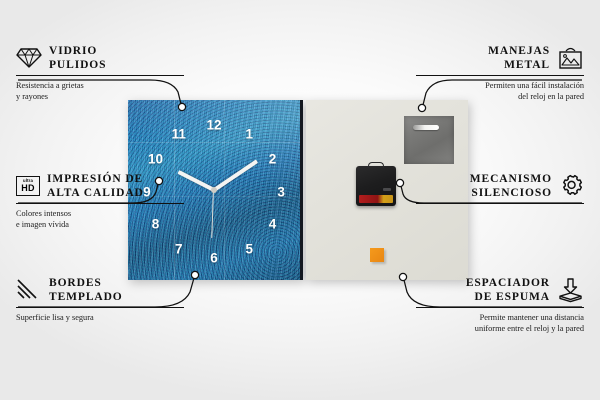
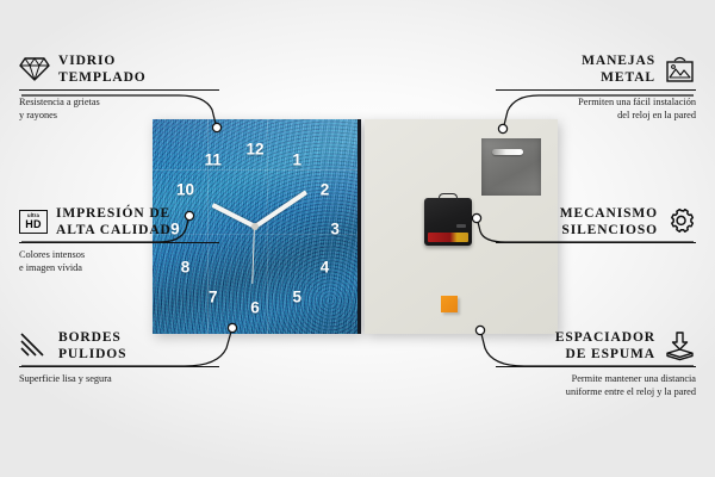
  12
  1
  2
  3
  4
  5
  6
  7
  8
  9
  10
  11
  VIDRIO
- PULIDOS
+ TEMPLADO
  Resistencia a grietas
  y rayones
  HD
  IMPRESIÓN DE
  ALTA CALIDAD
  Colores intensos
  e imagen vívida
  BORDES
- TEMPLADO
+ PULIDOS
  Superficie lisa y segura
  MANEJAS
  METAL
  Permiten una fácil instalación
  del reloj en la pared
  MECANISMO
  SILENCIOSO
  ESPACIADOR
  DE ESPUMA
  Permite mantener una distancia
  uniforme entre el reloj y la pared
